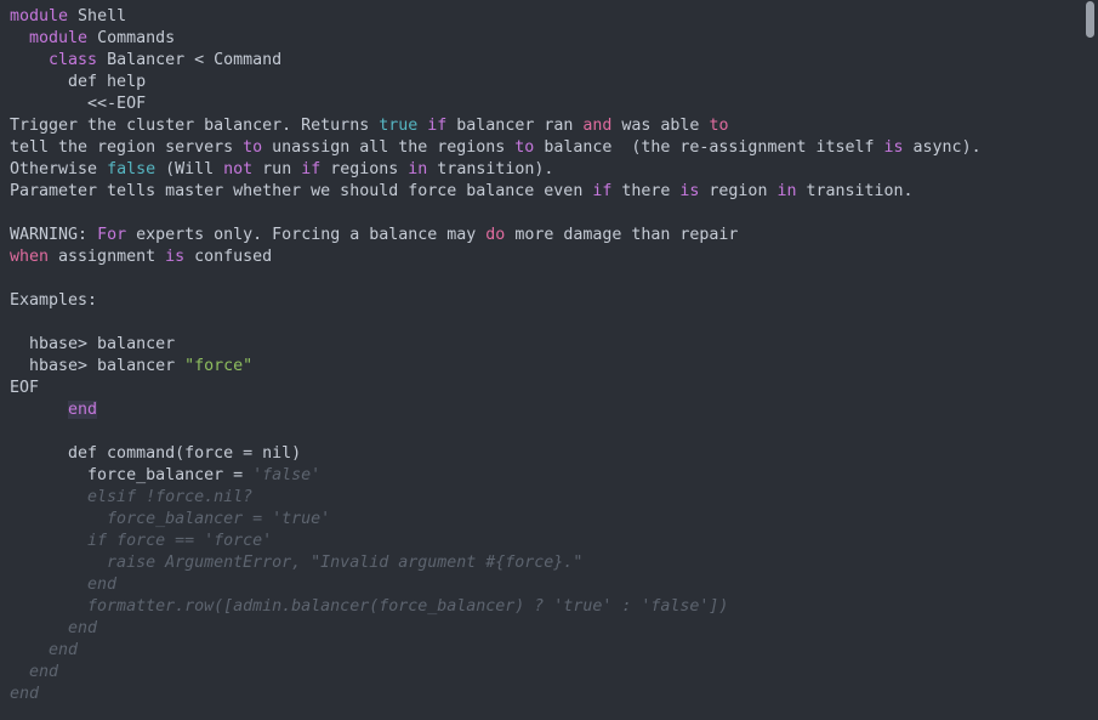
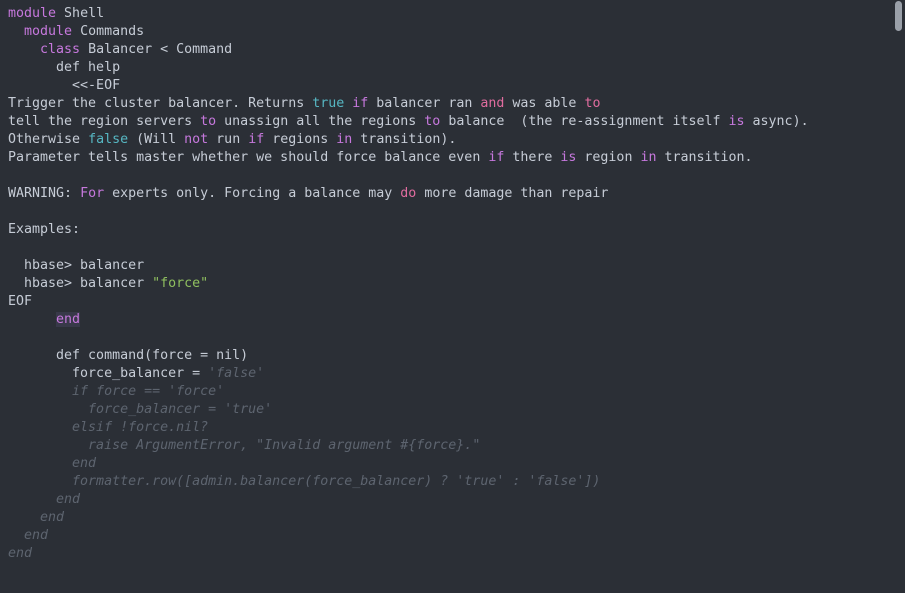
  module Shell
  module Commands
  class Balancer < Command
  def help
  <<-EOF
  Trigger the cluster balancer. Returns true if balancer ran and was able to
  tell the region servers to unassign all the regions to balance (the re-assignment itself is async).
  Otherwise false (Will not run if regions in transition).
  Parameter tells master whether we should force balance even if there is region in transition.
  WARNING: For experts only. Forcing a balance may do more damage than repair
- when assignment is confused
  Examples:
  hbase> balancer
  hbase> balancer "force"
  EOF
  end
  def command(force = nil)
  force_balancer = 'false'
- elsif !force.nil?
+ if force == 'force'
  force_balancer = 'true'
- if force == 'force'
+ elsif !force.nil?
  raise ArgumentError, "Invalid argument #{force}."
  end
  formatter.row([admin.balancer(force_balancer) ? 'true' : 'false'])
  end
  end
  end
  end
